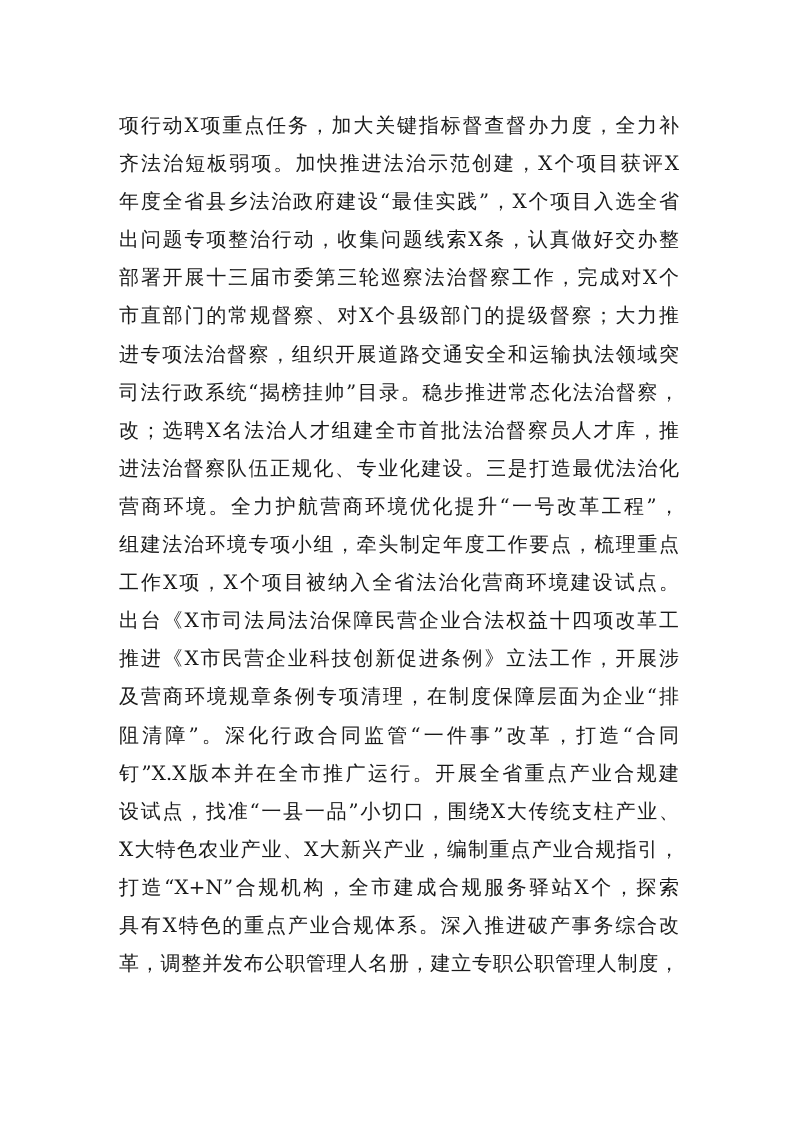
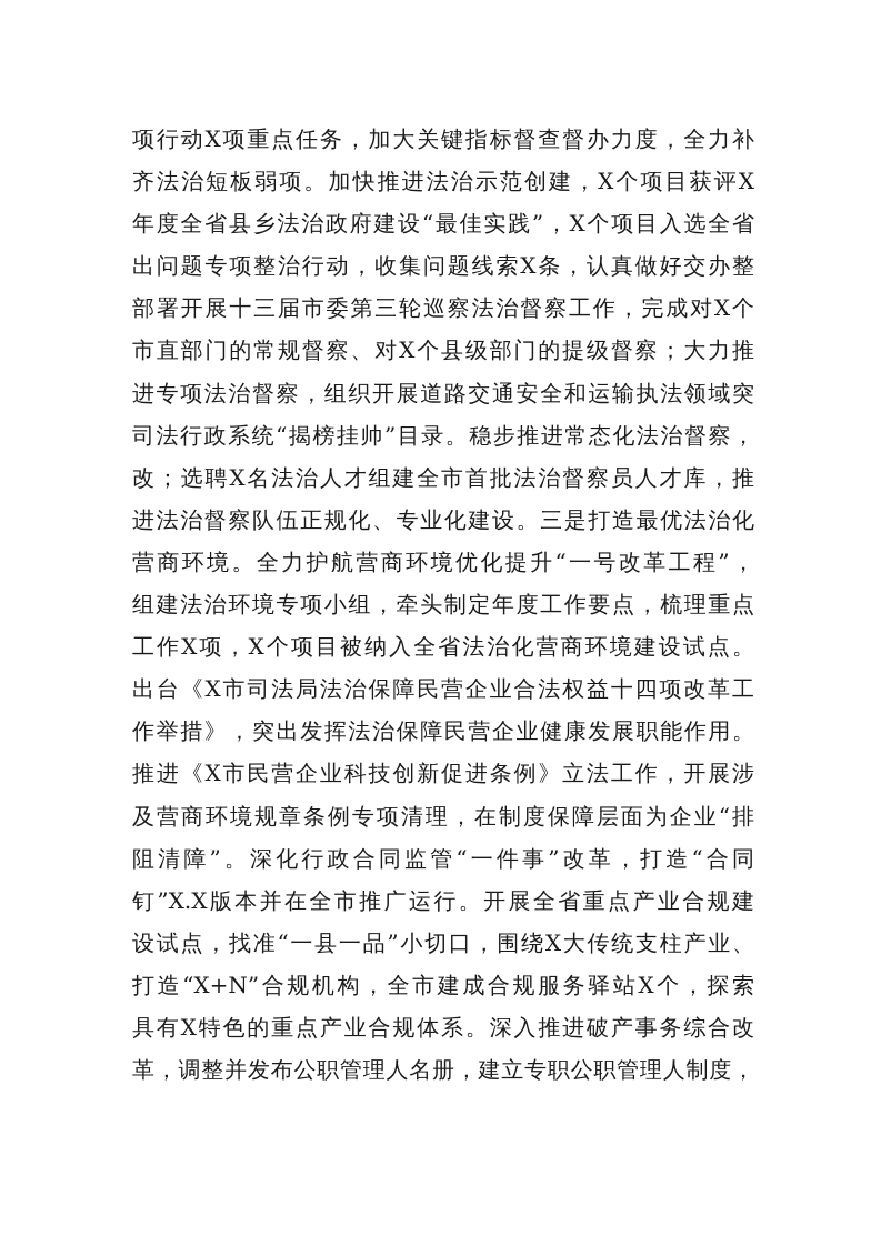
  项行动X项重点任务，加大关键指标督查督办力度，全力补
  齐法治短板弱项。加快推进法治示范创建，X个项目获评X
  年度全省县乡法治政府建设“最佳实践”，X个项目入选全省
  出问题专项整治行动，收集问题线索X条，认真做好交办整
  部署开展十三届市委第三轮巡察法治督察工作，完成对X个
  市直部门的常规督察、对X个县级部门的提级督察；大力推
  进专项法治督察，组织开展道路交通安全和运输执法领域突
  司法行政系统“揭榜挂帅”目录。稳步推进常态化法治督察，
  改；选聘X名法治人才组建全市首批法治督察员人才库，推
  进法治督察队伍正规化、专业化建设。三是打造最优法治化
  营商环境。全力护航营商环境优化提升“一号改革工程”，
  组建法治环境专项小组，牵头制定年度工作要点，梳理重点
  工作X项，X个项目被纳入全省法治化营商环境建设试点。
  出台《X市司法局法治保障民营企业合法权益十四项改革工
+ 作举措》，突出发挥法治保障民营企业健康发展职能作用。
  推进《X市民营企业科技创新促进条例》立法工作，开展涉
  及营商环境规章条例专项清理，在制度保障层面为企业“排
  阻清障”。深化行政合同监管“一件事”改革，打造“合同
  钉”X.X版本并在全市推广运行。开展全省重点产业合规建
  设试点，找准“一县一品”小切口，围绕X大传统支柱产业、
- X大特色农业产业、X大新兴产业，编制重点产业合规指引，
  打造“X+N”合规机构，全市建成合规服务驿站X个，探索
  具有X特色的重点产业合规体系。深入推进破产事务综合改
  革，调整并发布公职管理人名册，建立专职公职管理人制度，
